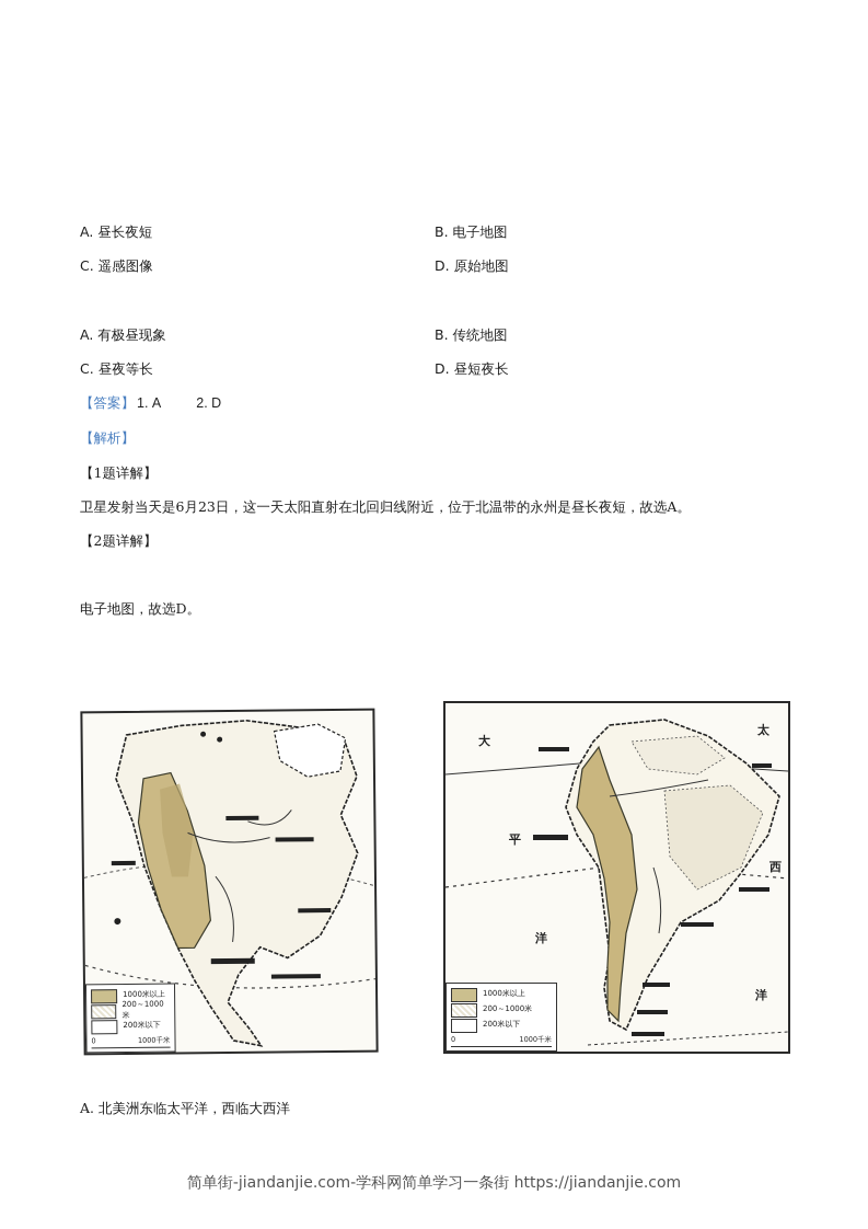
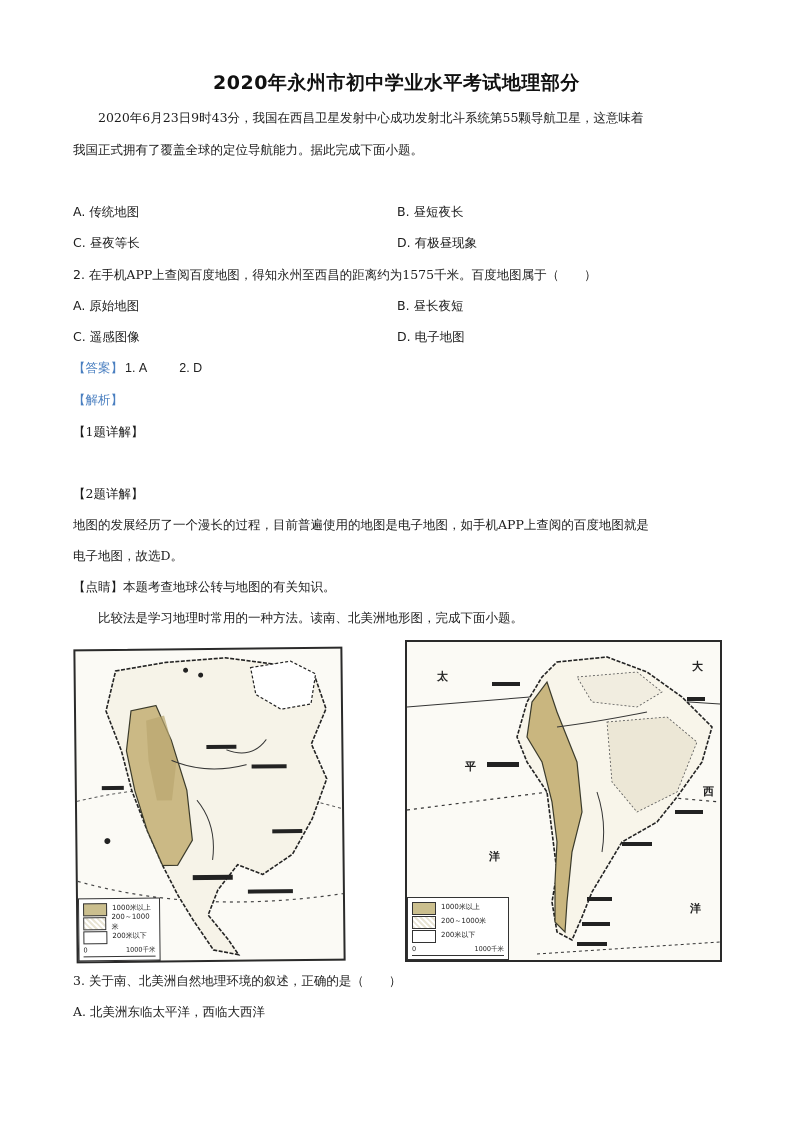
+ 2020年永州市初中学业水平考试地理部分
+ 2020年6月23日9时43分，我国在西昌卫星发射中心成功发射北斗系统第55颗导航卫星，这意味着
+ 我国正式拥有了覆盖全球的定位导航能力。据此完成下面小题。
- A. 昼长夜短
+ A. 传统地图
- B. 电子地图
+ B. 昼短夜长
- C. 遥感图像
+ C. 昼夜等长
- D. 原始地图
+ D. 有极昼现象
+ 2. 在手机APP上查阅百度地图，得知永州至西昌的距离约为1575千米。百度地图属于（ ）
- A. 有极昼现象
+ A. 原始地图
- B. 传统地图
+ B. 昼长夜短
- C. 昼夜等长
+ C. 遥感图像
- D. 昼短夜长
+ D. 电子地图
  【答案】 1. A 2. D
  【解析】
  【1题详解】
- 卫星发射当天是6月23日，这一天太阳直射在北回归线附近，位于北温带的永州是昼长夜短，故选A。
  【2题详解】
+ 地图的发展经历了一个漫长的过程，目前普遍使用的地图是电子地图，如手机APP上查阅的百度地图就是
  电子地图，故选D。
+ 【点睛】本题考查地球公转与地图的有关知识。
+ 比较法是学习地理时常用的一种方法。读南、北美洲地形图，完成下面小题。
  1000米以上
  200～1000米
  200米以下
  0
  1000千米
- 大
+ 太
  平
  洋
- 太
+ 大
  西
  洋
  1000米以上
  200～1000米
  200米以下
  0
  1000千米
+ 3. 关于南、北美洲自然地理环境的叙述，正确的是（ ）
  A. 北美洲东临太平洋，西临大西洋
- 简单街-jiandanjie.com-学科网简单学习一条街 https://jiandanjie.com
